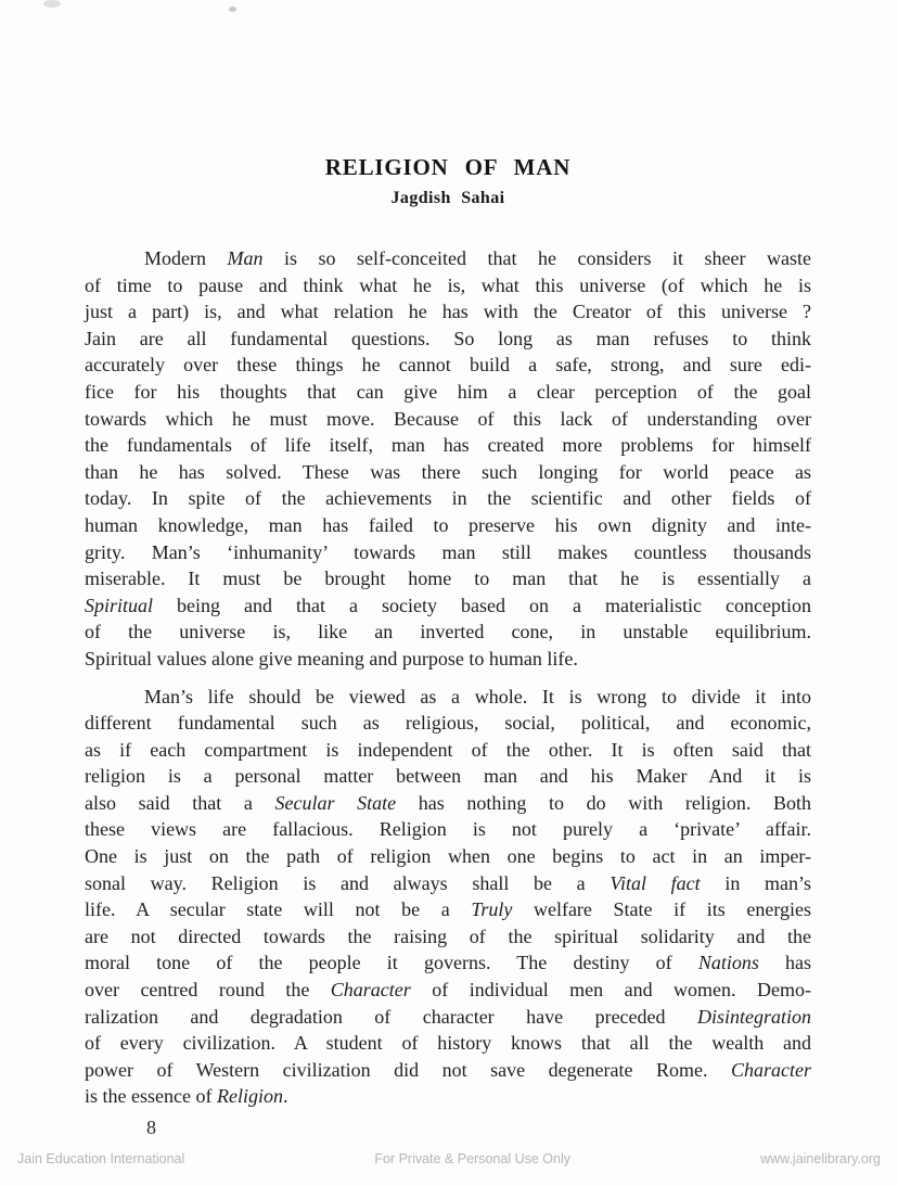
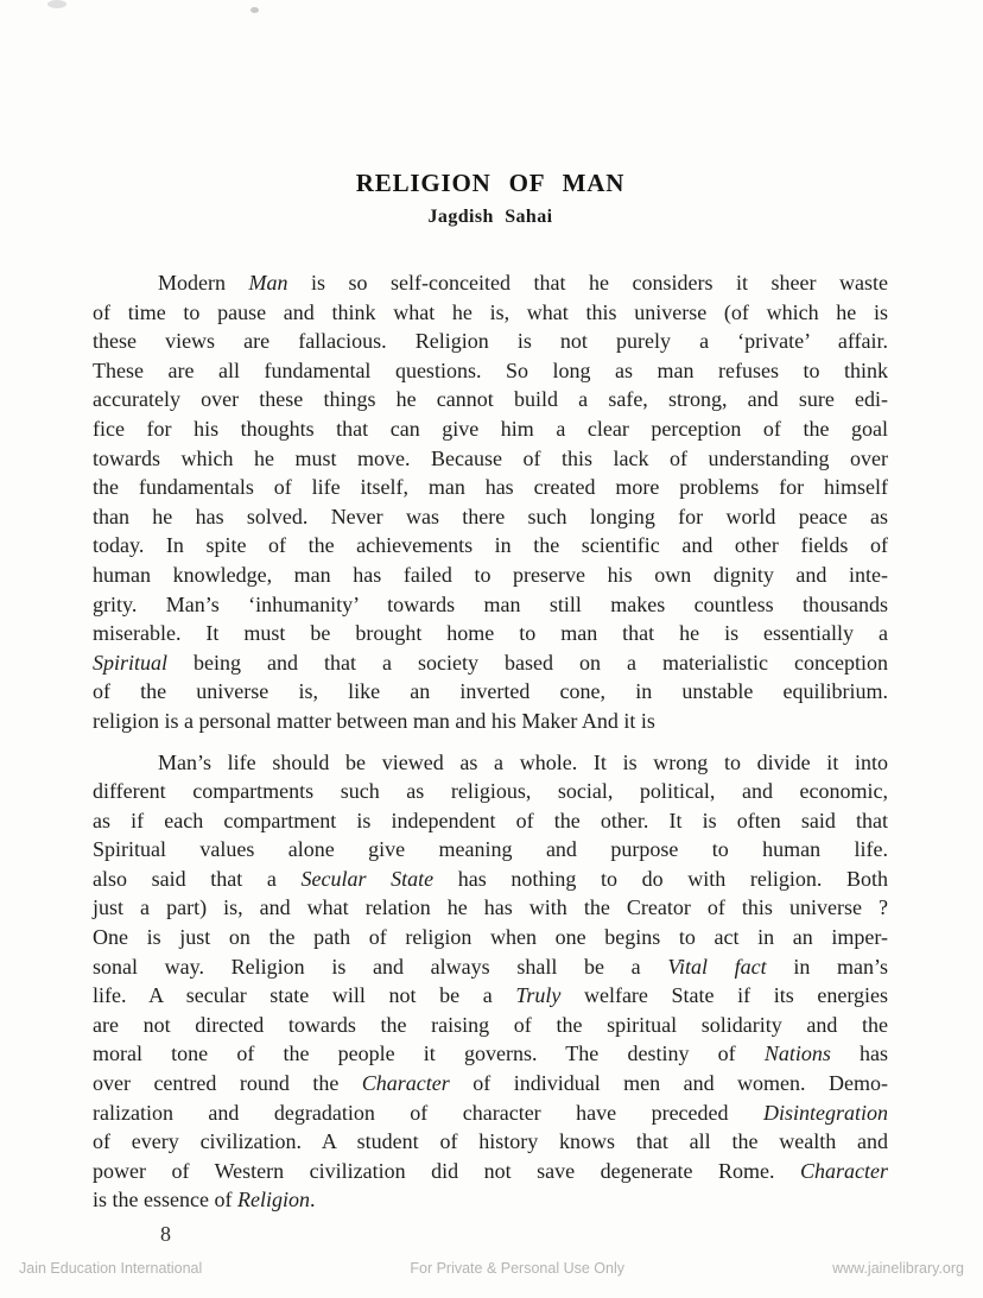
  RELIGION OF MAN
  Jagdish Sahai
  Modern Man is so self-conceited that he considers it sheer waste
  of time to pause and think what he is, what this universe (of which he is
- just a part) is, and what relation he has with the Creator of this universe ?
+ these views are fallacious. Religion is not purely a ‘private’ affair.
- Jain are all fundamental questions. So long as man refuses to think
+ These are all fundamental questions. So long as man refuses to think
  accurately over these things he cannot build a safe, strong, and sure edi-
  fice for his thoughts that can give him a clear perception of the goal
  towards which he must move. Because of this lack of understanding over
  the fundamentals of life itself, man has created more problems for himself
- than he has solved. These was there such longing for world peace as
+ than he has solved. Never was there such longing for world peace as
  today. In spite of the achievements in the scientific and other fields of
  human knowledge, man has failed to preserve his own dignity and inte-
  grity. Man’s ‘inhumanity’ towards man still makes countless thousands
  miserable. It must be brought home to man that he is essentially a
  Spiritual being and that a society based on a materialistic conception
  of the universe is, like an inverted cone, in unstable equilibrium.
- Spiritual values alone give meaning and purpose to human life.
+ religion is a personal matter between man and his Maker And it is
  Man’s life should be viewed as a whole. It is wrong to divide it into
- different fundamental such as religious, social, political, and economic,
+ different compartments such as religious, social, political, and economic,
  as if each compartment is independent of the other. It is often said that
- religion is a personal matter between man and his Maker And it is
+ Spiritual values alone give meaning and purpose to human life.
  also said that a Secular State has nothing to do with religion. Both
- these views are fallacious. Religion is not purely a ‘private’ affair.
+ just a part) is, and what relation he has with the Creator of this universe ?
  One is just on the path of religion when one begins to act in an imper-
  sonal way. Religion is and always shall be a Vital fact in man’s
  life. A secular state will not be a Truly welfare State if its energies
  are not directed towards the raising of the spiritual solidarity and the
  moral tone of the people it governs. The destiny of Nations has
  over centred round the Character of individual men and women. Demo-
  ralization and degradation of character have preceded Disintegration
  of every civilization. A student of history knows that all the wealth and
  power of Western civilization did not save degenerate Rome. Character
  is the essence of Religion.
  8
  Jain Education International
  For Private & Personal Use Only
  www.jainelibrary.org
